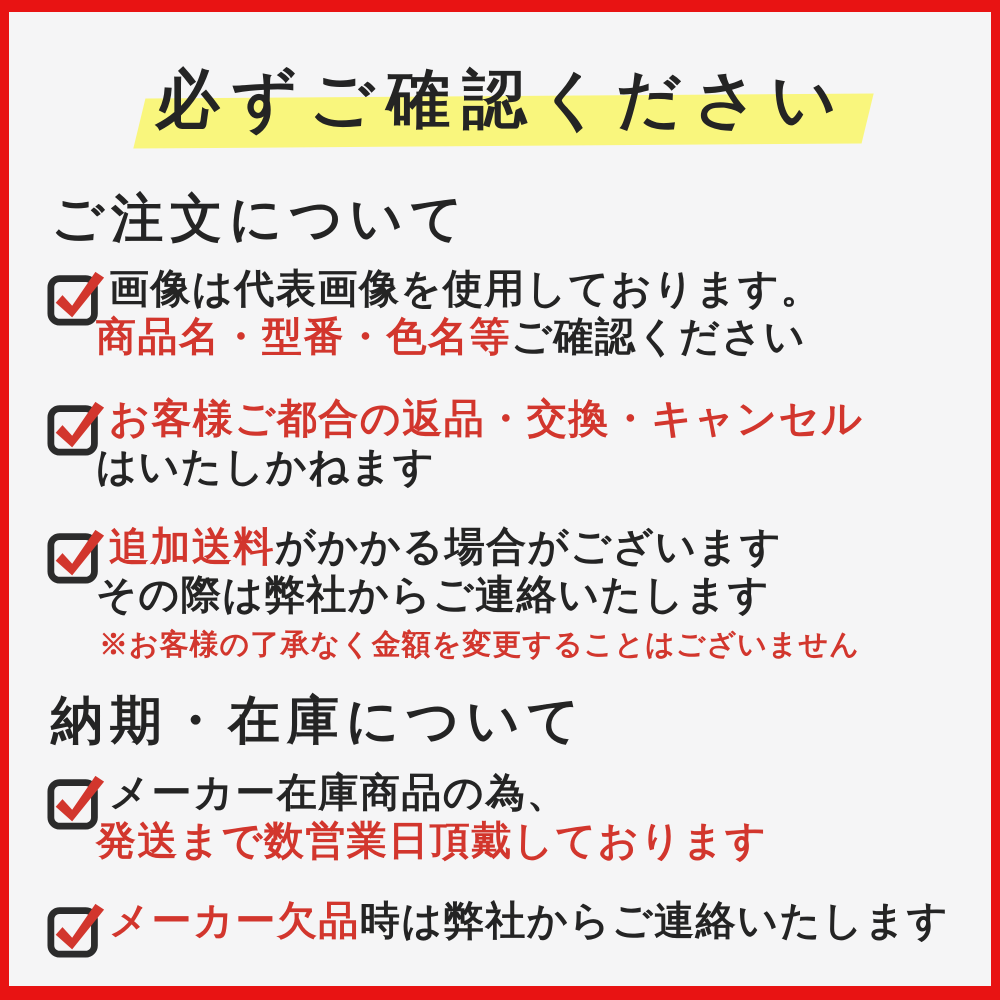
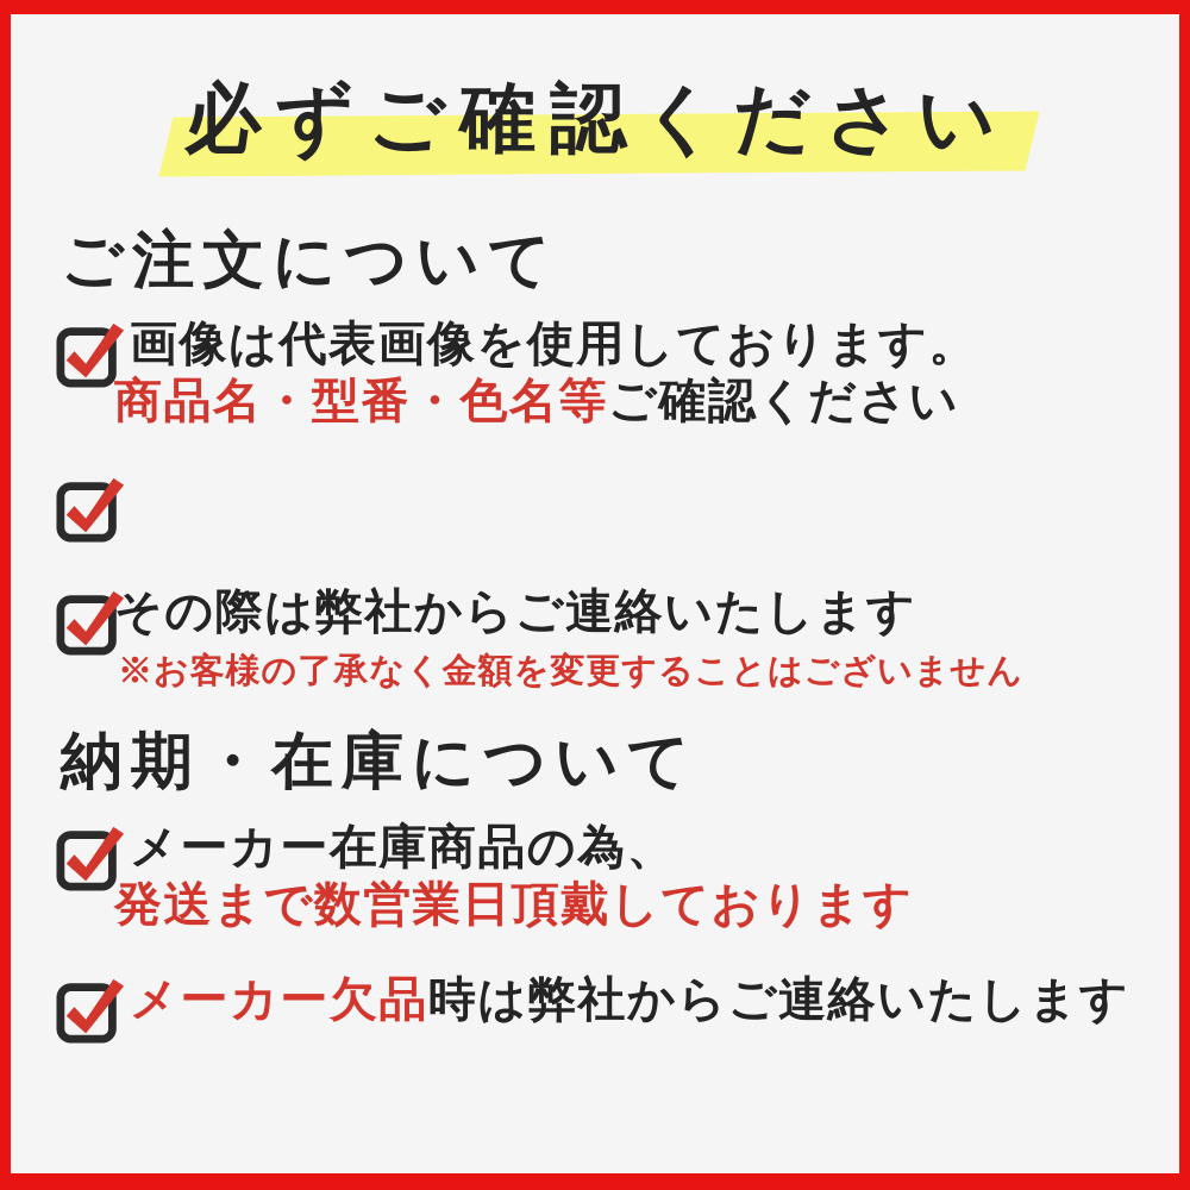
  必ずご確認ください
  ご注文について
  画像は代表画像を使用しております。
  商品名・型番・色名等ご確認ください
- お客様ご都合の返品・交換・キャンセル
- はいたしかねます
- 追加送料がかかる場合がございます
  その際は弊社からご連絡いたします
  ※お客様の了承なく金額を変更することはございません
  納期・在庫について
  メーカー在庫商品の為、
  発送まで数営業日頂戴しております
  メーカー欠品時は弊社からご連絡いたします
